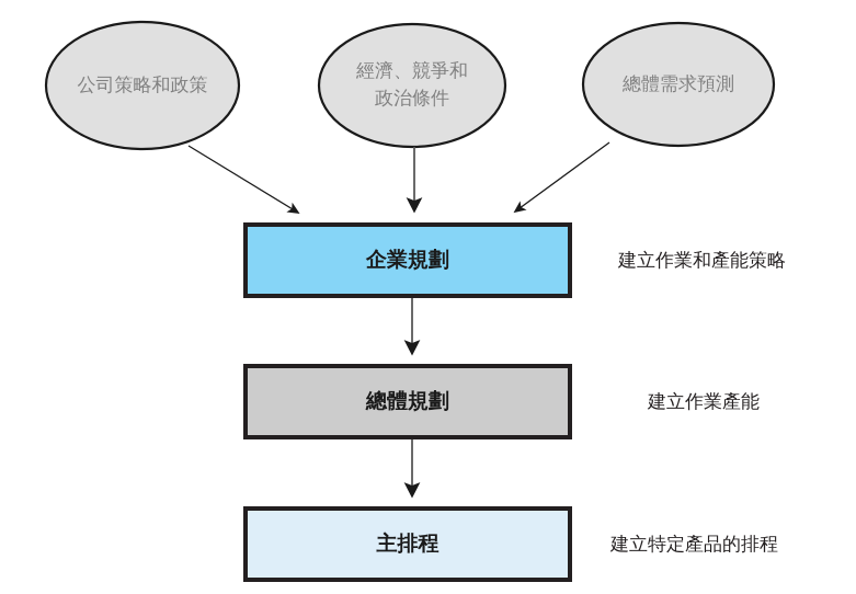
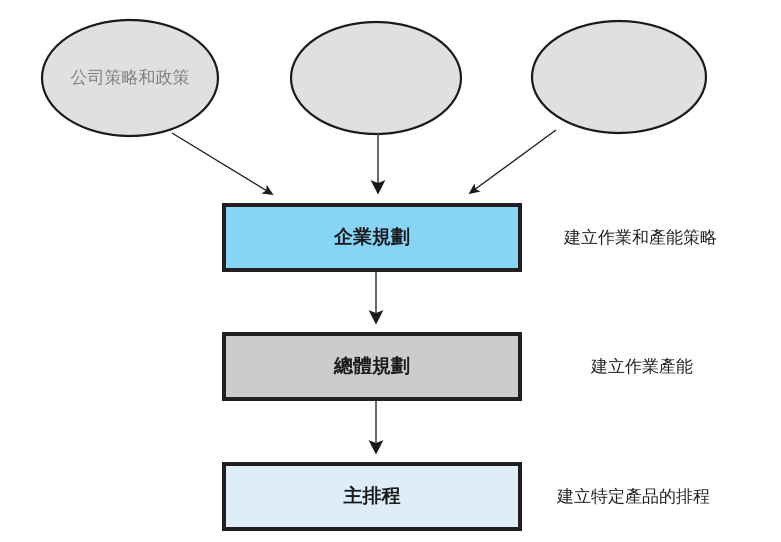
  公司策略和政策
- 經濟、競爭和
- 政治條件
- 總體需求預測
  企業規劃
  總體規劃
  主排程
  建立作業和產能策略
  建立作業產能
  建立特定產品的排程
